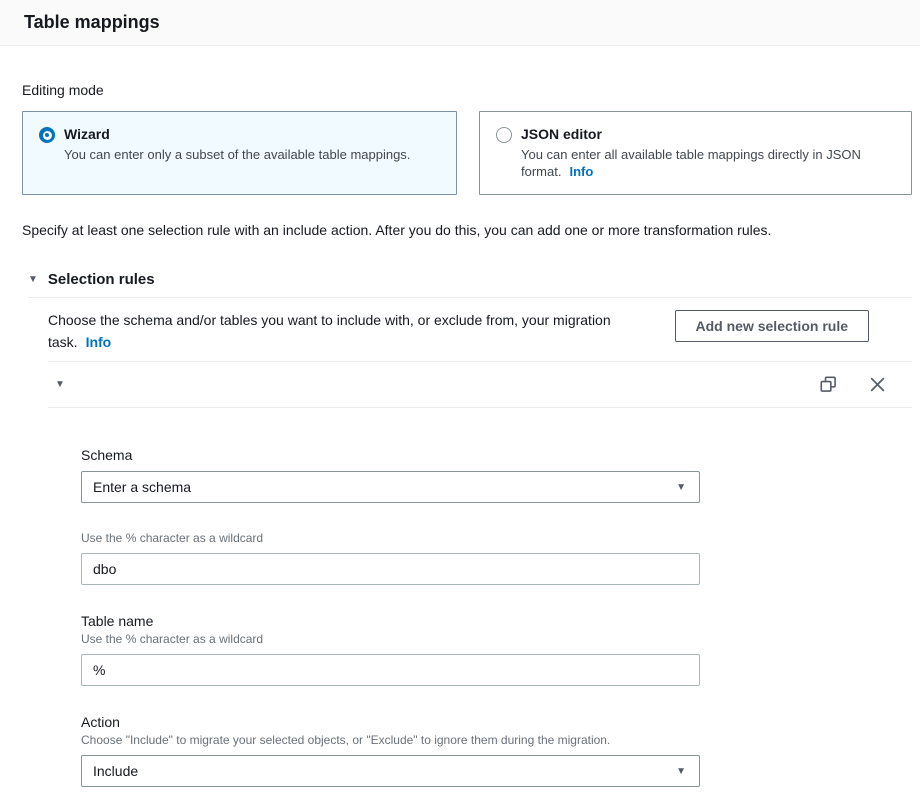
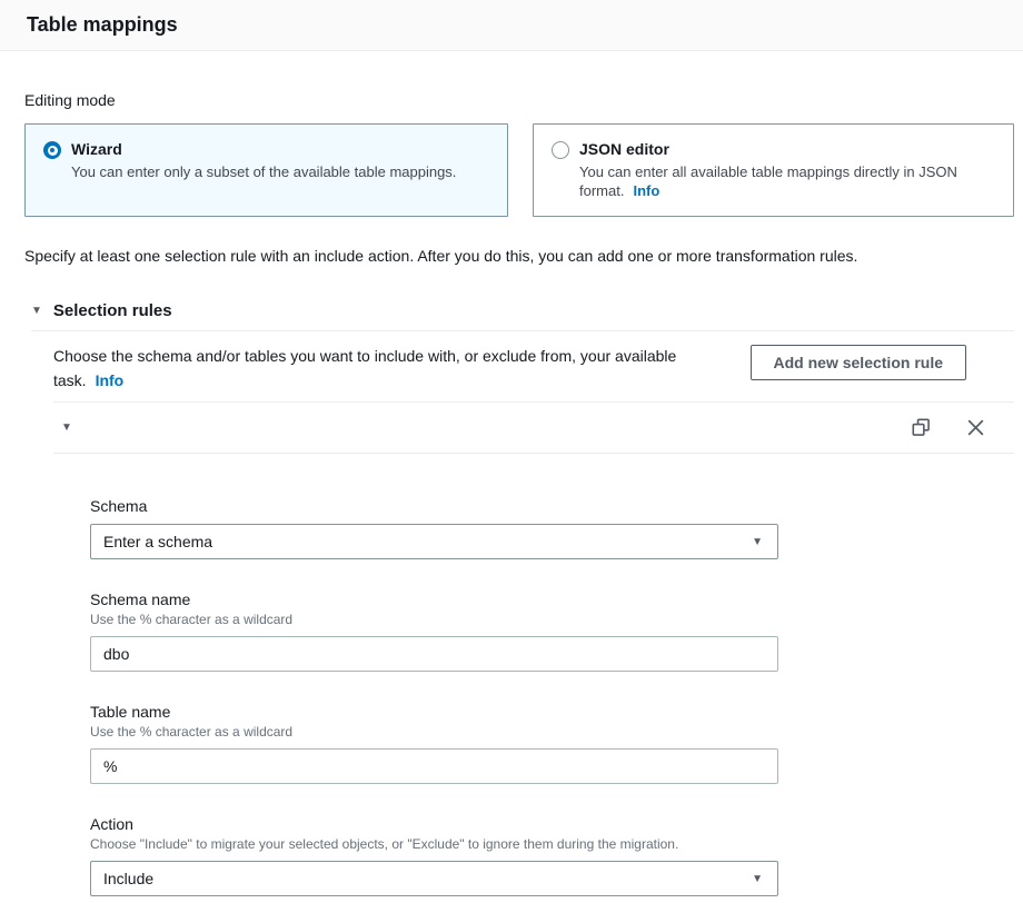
  Table mappings
  Editing mode
  Wizard
  You can enter only a subset of the available table mappings.
  JSON editor
  You can enter all available table mappings directly in JSON format. Info
  Specify at least one selection rule with an include action. After you do this, you can add one or more transformation rules.
  ▼
  Selection rules
- Choose the schema and/or tables you want to include with, or exclude from, your migration task. Info
+ Choose the schema and/or tables you want to include with, or exclude from, your available task. Info
  Add new selection rule
  ▼
  Schema
  Enter a schema
  ▼
+ Schema name
  Use the % character as a wildcard
  dbo
  Table name
  Use the % character as a wildcard
  %
  Action
  Choose "Include" to migrate your selected objects, or "Exclude" to ignore them during the migration.
  Include
  ▼
